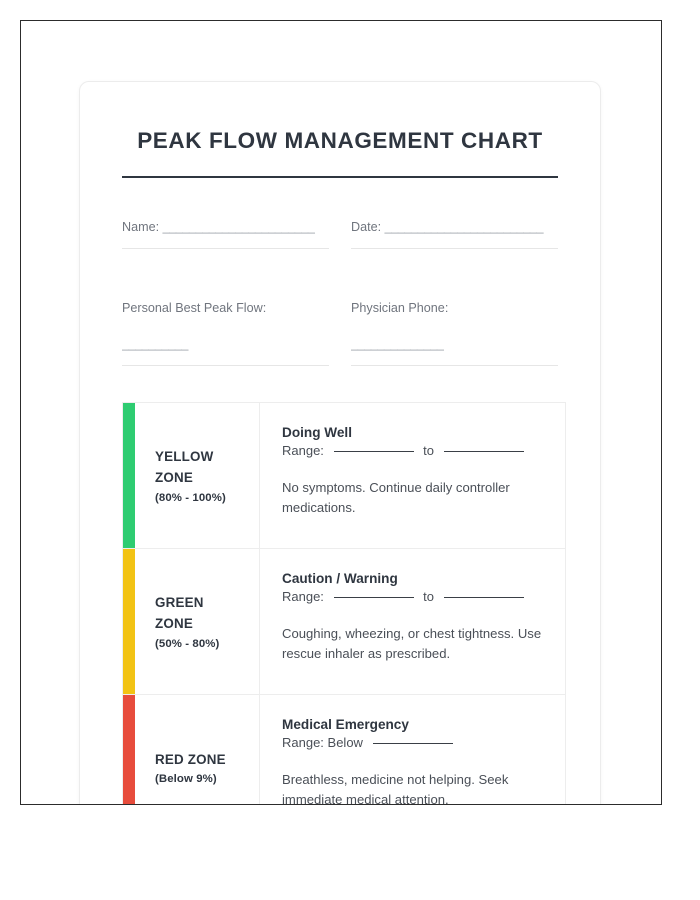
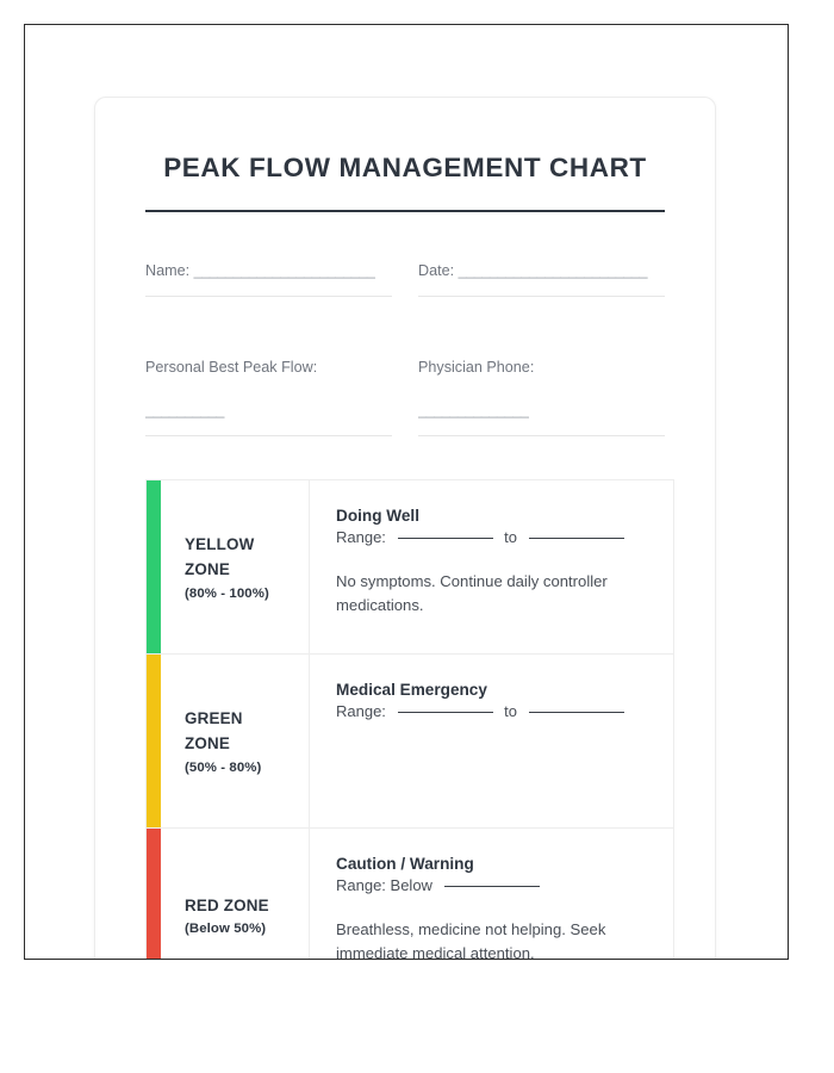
  PEAK FLOW MANAGEMENT CHART
  Name: _______________________
  Date: ________________________
  Personal Best Peak Flow:
  __________
  Physician Phone:
  ______________
  YELLOW
  ZONE
  (80% - 100%)
  Doing Well
  Range: to
  No symptoms. Continue daily controller medications.
  GREEN
  ZONE
  (50% - 80%)
- Caution / Warning
+ Medical Emergency
  Range: to
- Coughing, wheezing, or chest tightness. Use rescue inhaler as prescribed.
  RED ZONE
- (Below 9%)
+ (Below 50%)
- Medical Emergency
+ Caution / Warning
  Range: Below
  Breathless, medicine not helping. Seek immediate medical attention.
